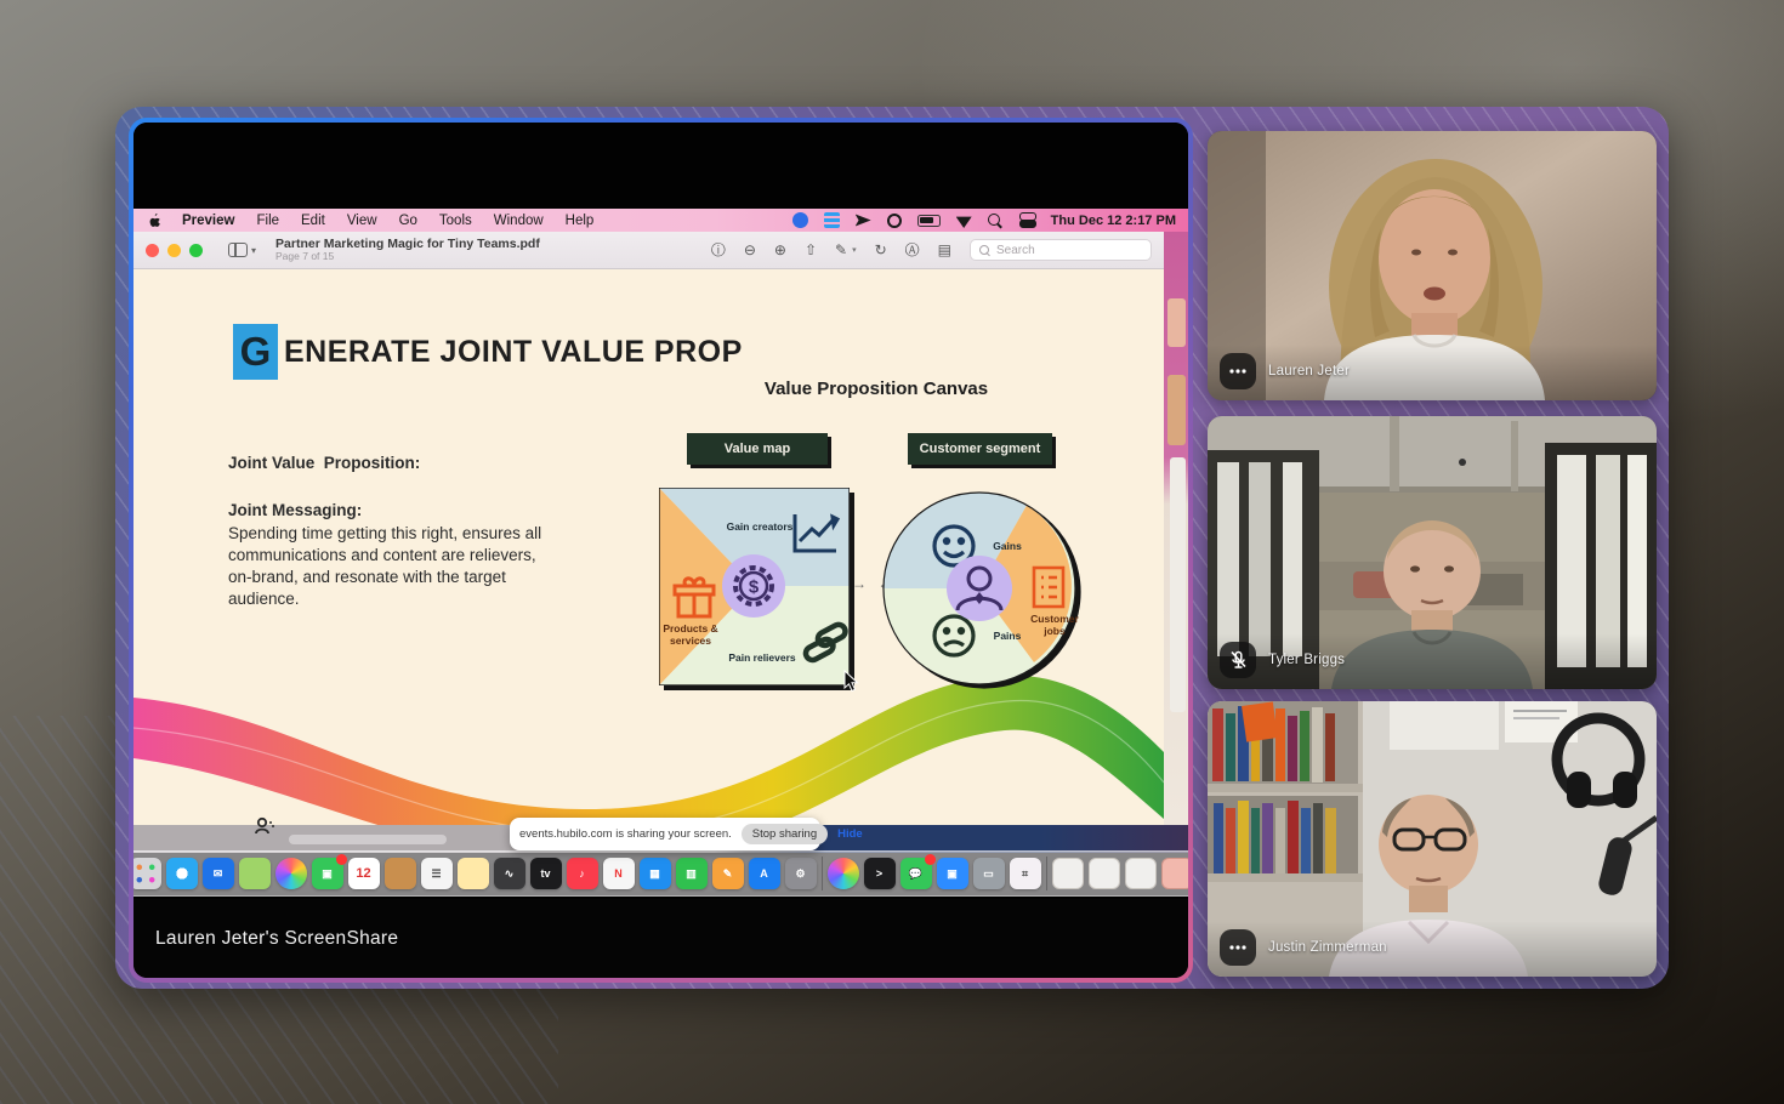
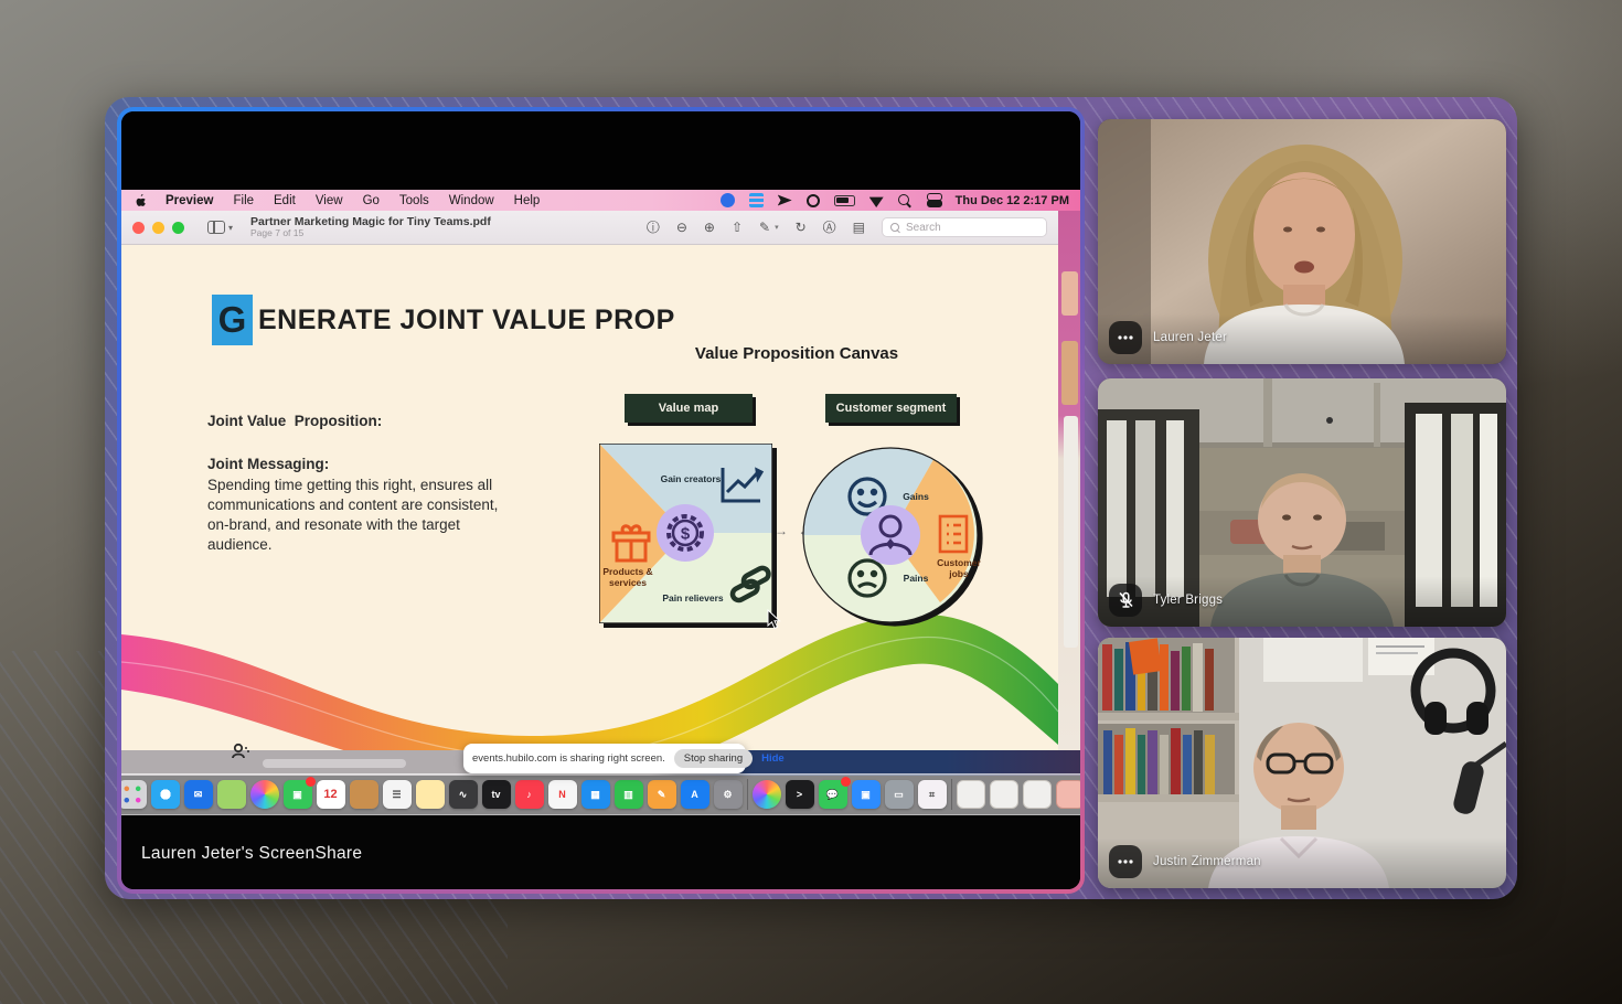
  Preview
  File
  Edit
  View
  Go
  Tools
  Window
  Help
  Thu Dec 12 2:17 PM
  ▾
  Partner Marketing Magic for Tiny Teams.pdf
  Page 7 of 15
  ⓘ
  ⊖
  ⊕
  ⇧
  ✎
  ↻
  Ⓐ
  ▤
  Search
  G
  ENERATE JOINT VALUE PROP
  Joint Value Proposition:
  Joint Messaging:
- Spending time getting this right, ensures all communications and content are relievers, on-brand, and resonate with the target audience.
+ Spending time getting this right, ensures all communications and content are consistent, on-brand, and resonate with the target audience.
  Value Proposition Canvas
  Value map
  Customer segment
  $
  Gain creators
  Products & services
  Pain relievers
  Gains
  Customer jobs
  Pains
  ✉
  ▣
  12
  ☰
  ∿
  tv
  ♪
  N
  ▦
  ▥
  ✎
  A
  ⚙
  >
  💬
  ▣
  ▭
  ⌗
- events.hubilo.com is sharing your screen.
+ events.hubilo.com is sharing right screen.
  Stop sharing
  Hide
  Lauren Jeter's ScreenShare
  Lauren Jeter
  Tyler Briggs
  Justin Zimmerman
